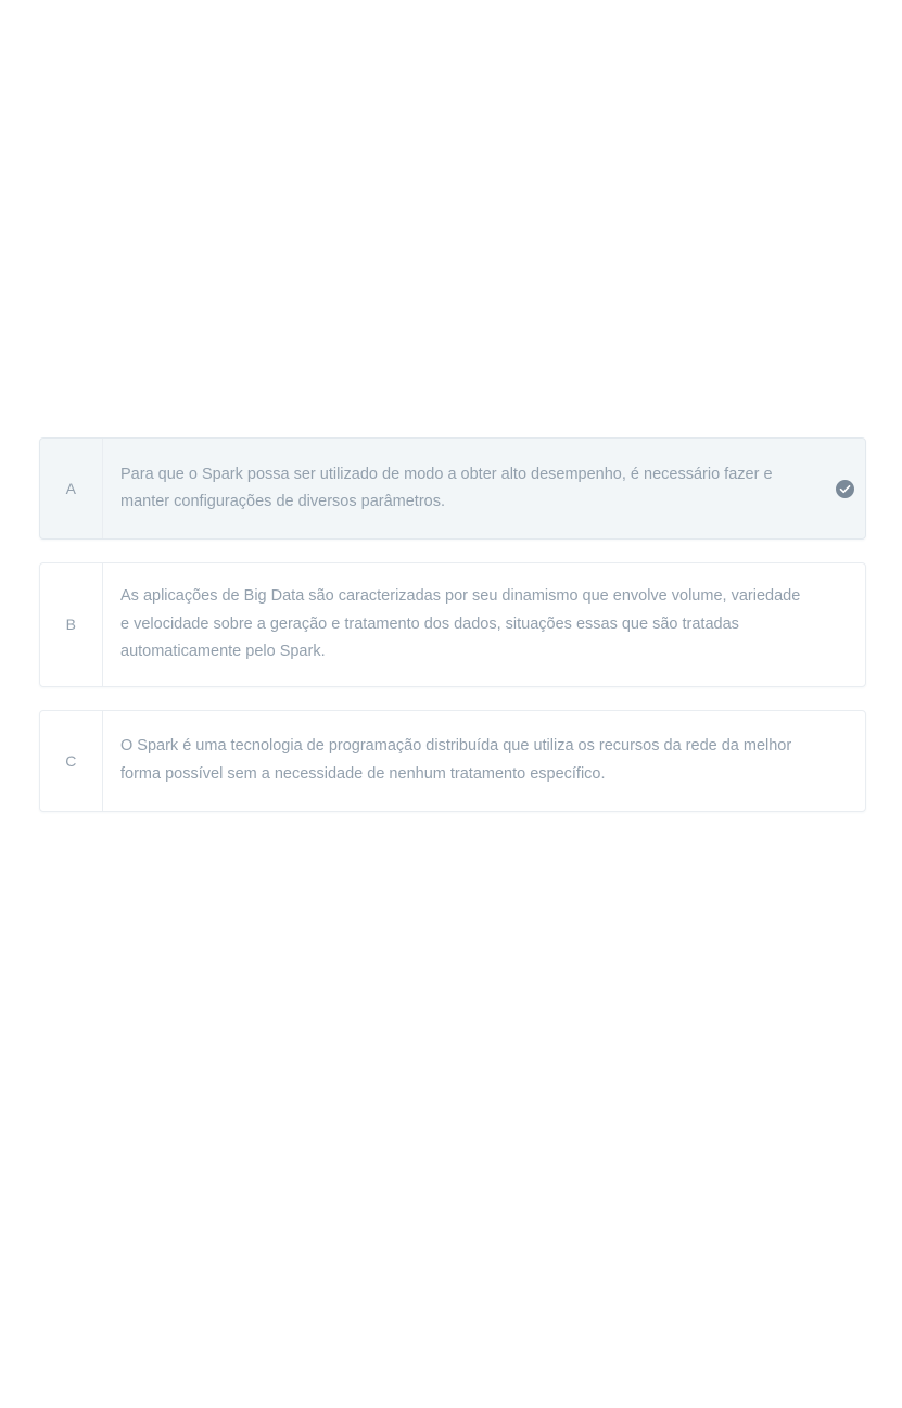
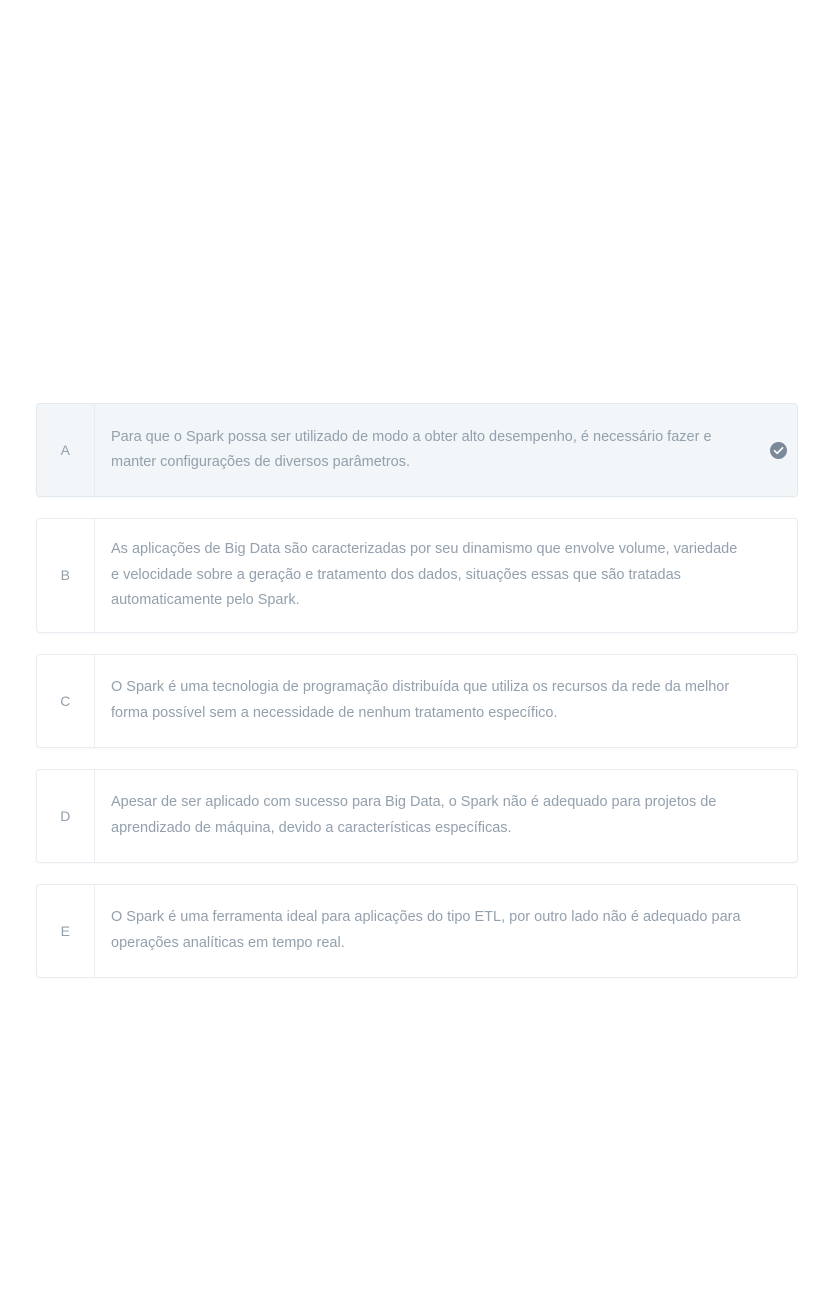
  A
  Para que o Spark possa ser utilizado de modo a obter alto desempenho, é necessário fazer e manter configurações de diversos parâmetros.
  B
  As aplicações de Big Data são caracterizadas por seu dinamismo que envolve volume, variedade e velocidade sobre a geração e tratamento dos dados, situações essas que são tratadas automaticamente pelo Spark.
  C
  O Spark é uma tecnologia de programação distribuída que utiliza os recursos da rede da melhor forma possível sem a necessidade de nenhum tratamento específico.
+ D
+ Apesar de ser aplicado com sucesso para Big Data, o Spark não é adequado para projetos de aprendizado de máquina, devido a características específicas.
+ E
+ O Spark é uma ferramenta ideal para aplicações do tipo ETL, por outro lado não é adequado para operações analíticas em tempo real.
